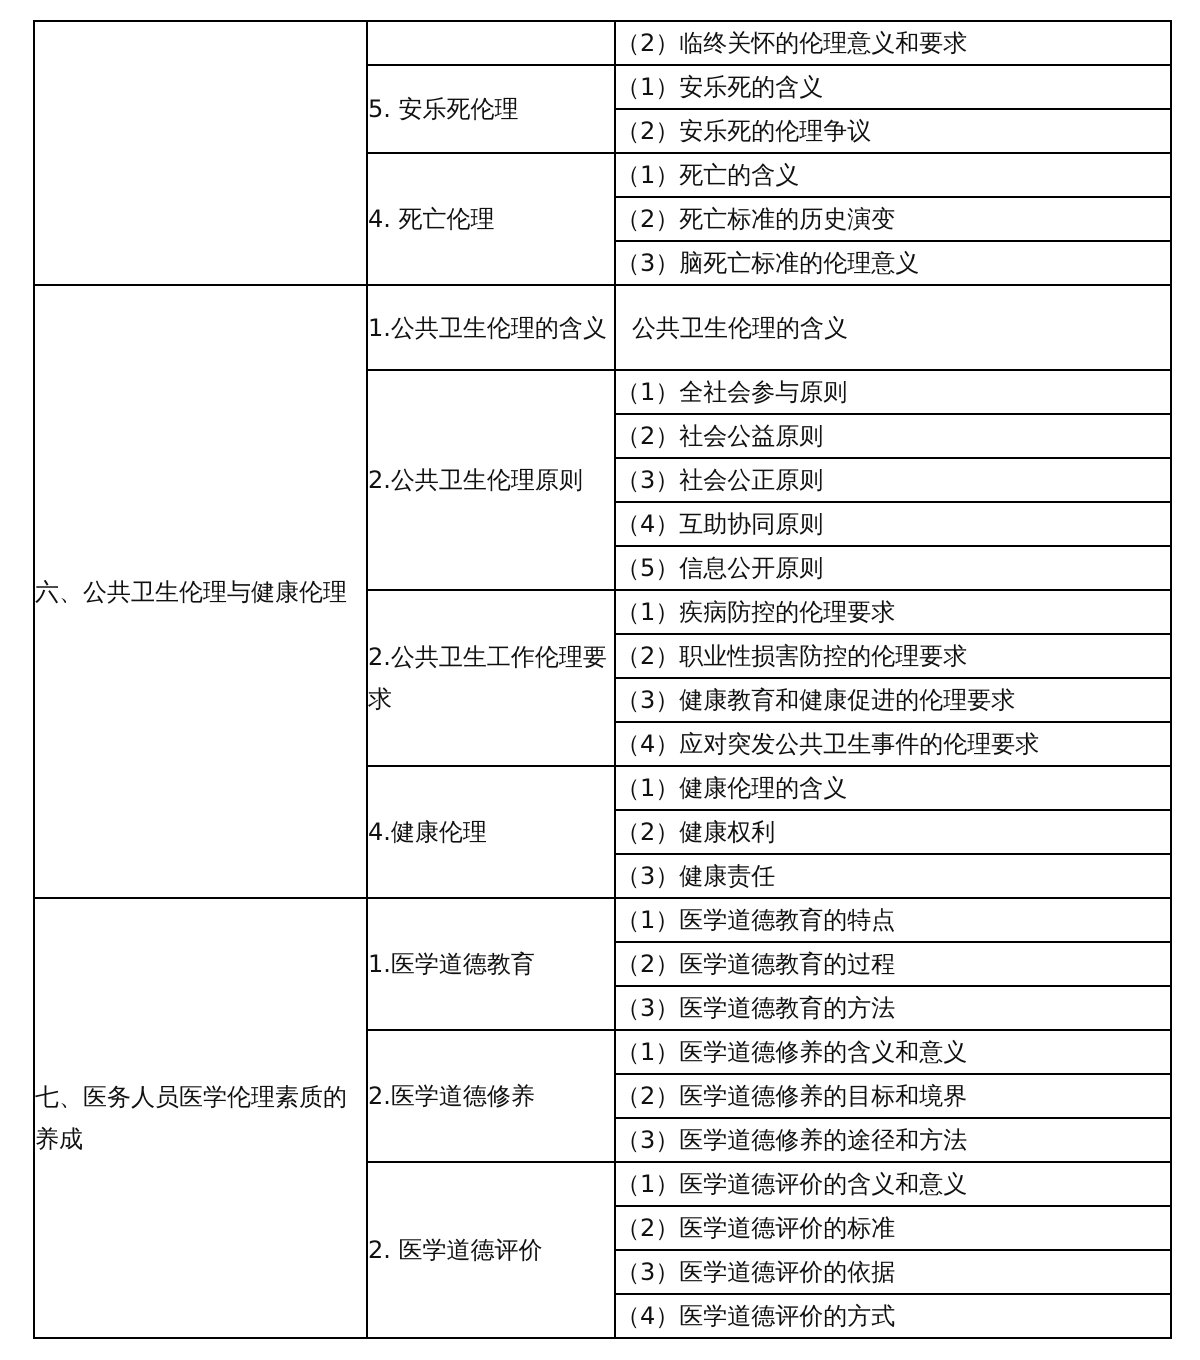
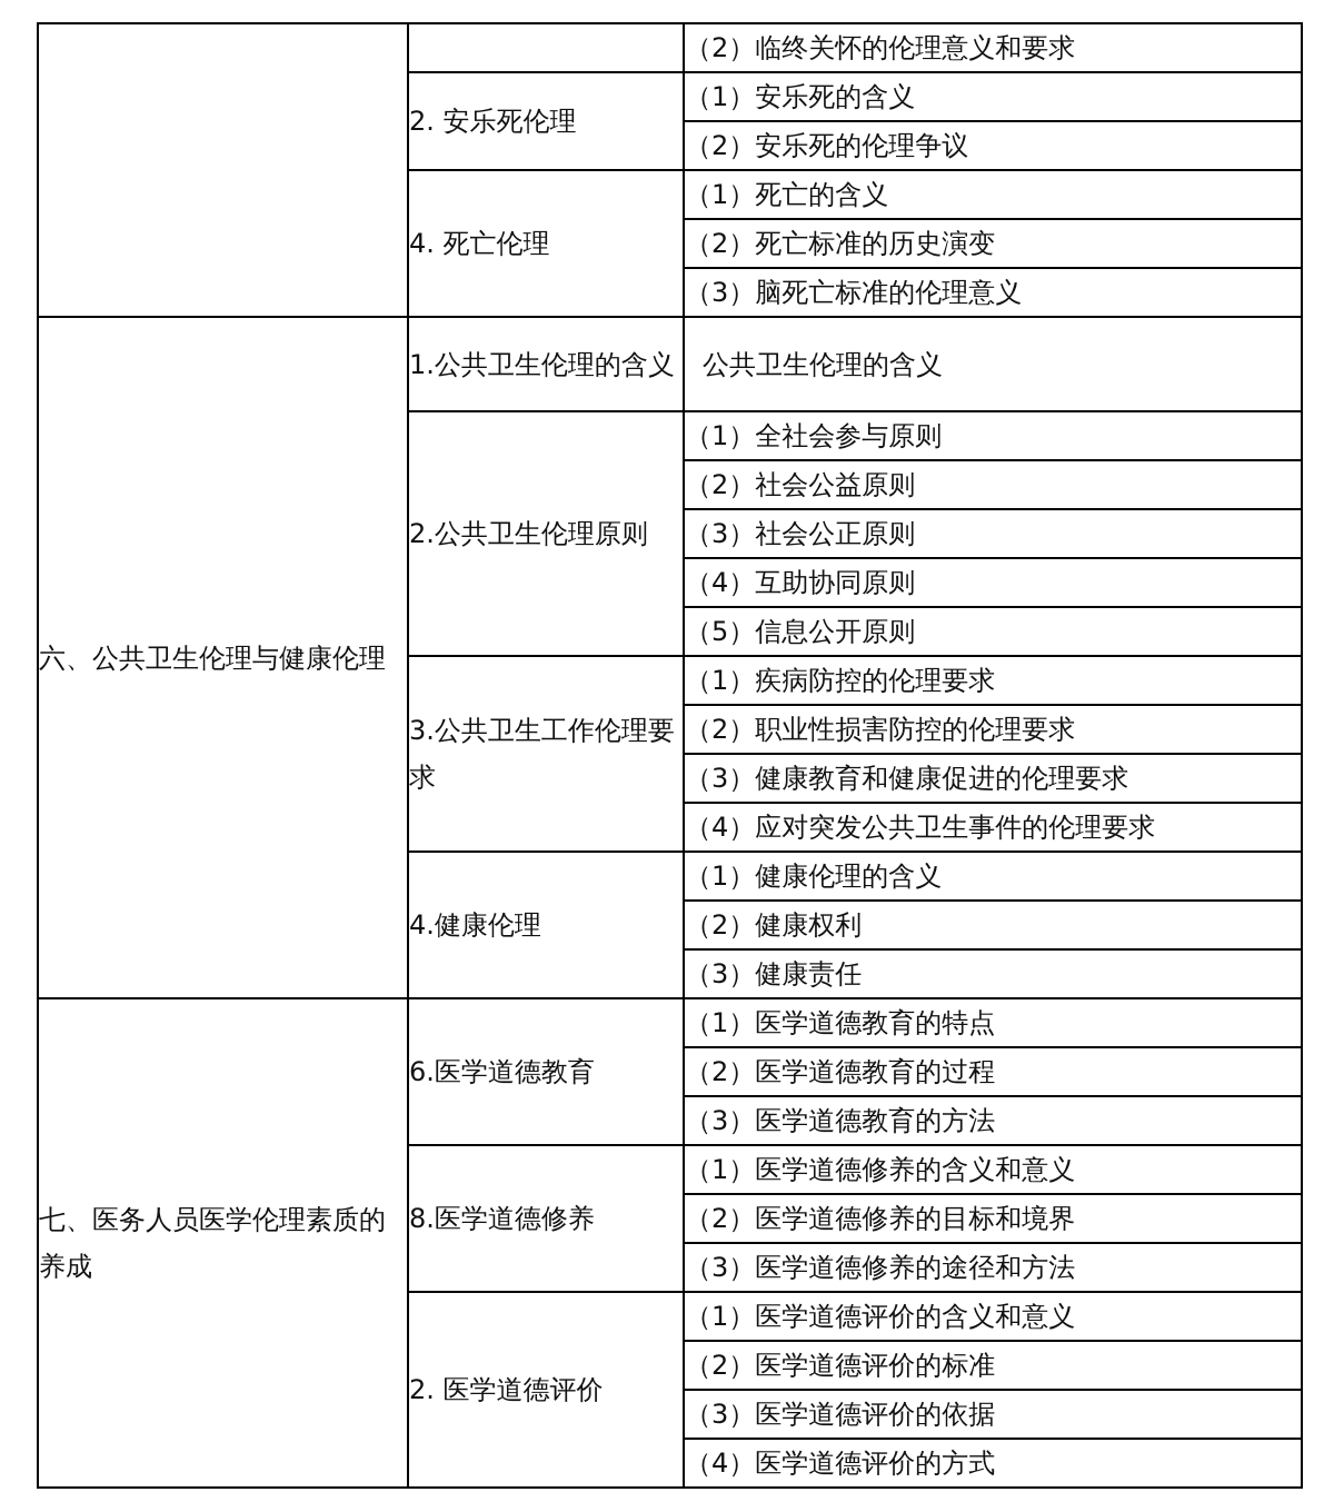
  		（2）临终关怀的伦理意义和要求
- 5. 安乐死伦理	（1）安乐死的含义
+ 2. 安乐死伦理	（1）安乐死的含义
  （2）安乐死的伦理争议
  4. 死亡伦理	（1）死亡的含义
  （2）死亡标准的历史演变
  （3）脑死亡标准的伦理意义
  六、公共卫生伦理与健康伦理	1.公共卫生伦理的含义	公共卫生伦理的含义
  2.公共卫生伦理原则	（1）全社会参与原则
  （2）社会公益原则
  （3）社会公正原则
  （4）互助协同原则
  （5）信息公开原则
- 2.公共卫生工作伦理要求	（1）疾病防控的伦理要求
+ 3.公共卫生工作伦理要求	（1）疾病防控的伦理要求
  （2）职业性损害防控的伦理要求
  （3）健康教育和健康促进的伦理要求
  （4）应对突发公共卫生事件的伦理要求
  4.健康伦理	（1）健康伦理的含义
  （2）健康权利
  （3）健康责任
- 七、医务人员医学伦理素质的养成	1.医学道德教育	（1）医学道德教育的特点
+ 七、医务人员医学伦理素质的养成	6.医学道德教育	（1）医学道德教育的特点
  （2）医学道德教育的过程
  （3）医学道德教育的方法
- 2.医学道德修养	（1）医学道德修养的含义和意义
+ 8.医学道德修养	（1）医学道德修养的含义和意义
  （2）医学道德修养的目标和境界
  （3）医学道德修养的途径和方法
  2. 医学道德评价	（1）医学道德评价的含义和意义
  （2）医学道德评价的标准
  （3）医学道德评价的依据
  （4）医学道德评价的方式
